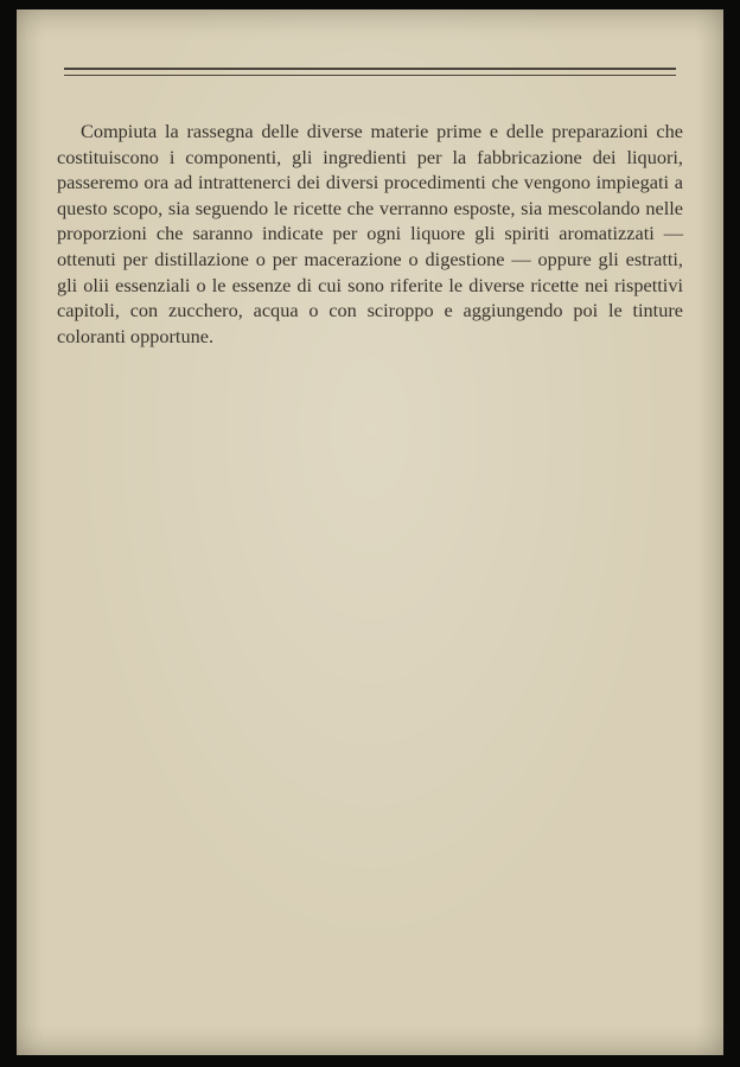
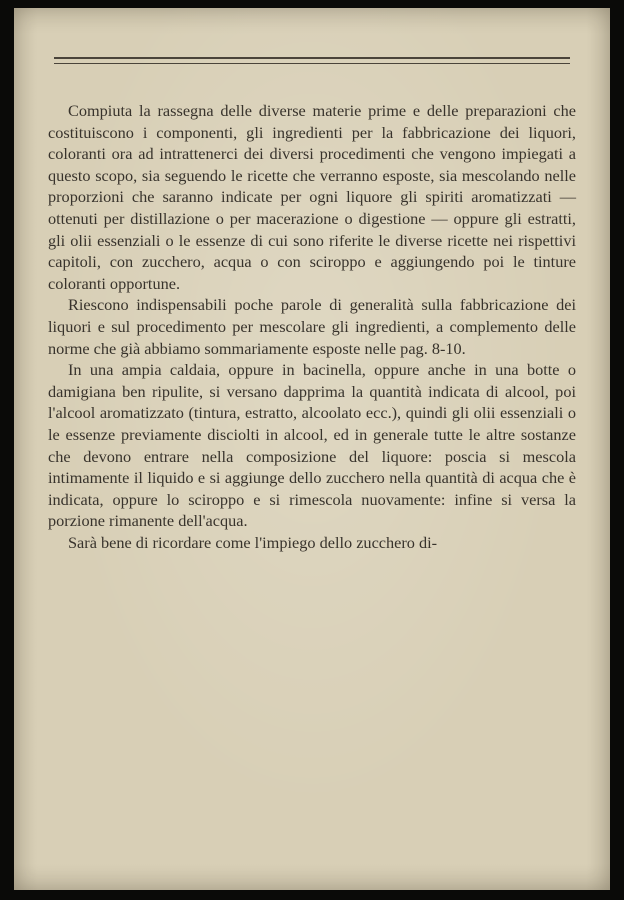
- Compiuta la rassegna delle diverse materie prime e delle preparazioni che costituiscono i componenti, gli ingredienti per la fabbricazione dei liquori, passeremo ora ad intrattenerci dei diversi procedimenti che vengono impiegati a questo scopo, sia seguendo le ricette che verranno esposte, sia mescolando nelle proporzioni che saranno indicate per ogni liquore gli spiriti aromatizzati — ottenuti per distillazione o per macerazione o digestione — oppure gli estratti, gli olii essenziali o le essenze di cui sono riferite le diverse ricette nei rispettivi capitoli, con zucchero, acqua o con sciroppo e aggiungendo poi le tinture coloranti opportune.
+ Compiuta la rassegna delle diverse materie prime e delle preparazioni che costituiscono i componenti, gli ingredienti per la fabbricazione dei liquori, coloranti ora ad intrattenerci dei diversi procedimenti che vengono impiegati a questo scopo, sia seguendo le ricette che verranno esposte, sia mescolando nelle proporzioni che saranno indicate per ogni liquore gli spiriti aromatizzati — ottenuti per distillazione o per macerazione o digestione — oppure gli estratti, gli olii essenziali o le essenze di cui sono riferite le diverse ricette nei rispettivi capitoli, con zucchero, acqua o con sciroppo e aggiungendo poi le tinture coloranti opportune.
+ Riescono indispensabili poche parole di generalità sulla fabbricazione dei liquori e sul procedimento per mescolare gli ingredienti, a complemento delle norme che già abbiamo sommariamente esposte nelle pag. 8-10.
+ In una ampia caldaia, oppure in bacinella, oppure anche in una botte o damigiana ben ripulite, si versano dapprima la quantità indicata di alcool, poi l'alcool aromatizzato (tintura, estratto, alcoolato ecc.), quindi gli olii essenziali o le essenze previamente disciolti in alcool, ed in generale tutte le altre sostanze che devono entrare nella composizione del liquore: poscia si mescola intimamente il liquido e si aggiunge dello zucchero nella quantità di acqua che è indicata, oppure lo sciroppo e si rimescola nuovamente: infine si versa la porzione rimanente dell'acqua.
+ Sarà bene di ricordare come l'impiego dello zucchero di-
